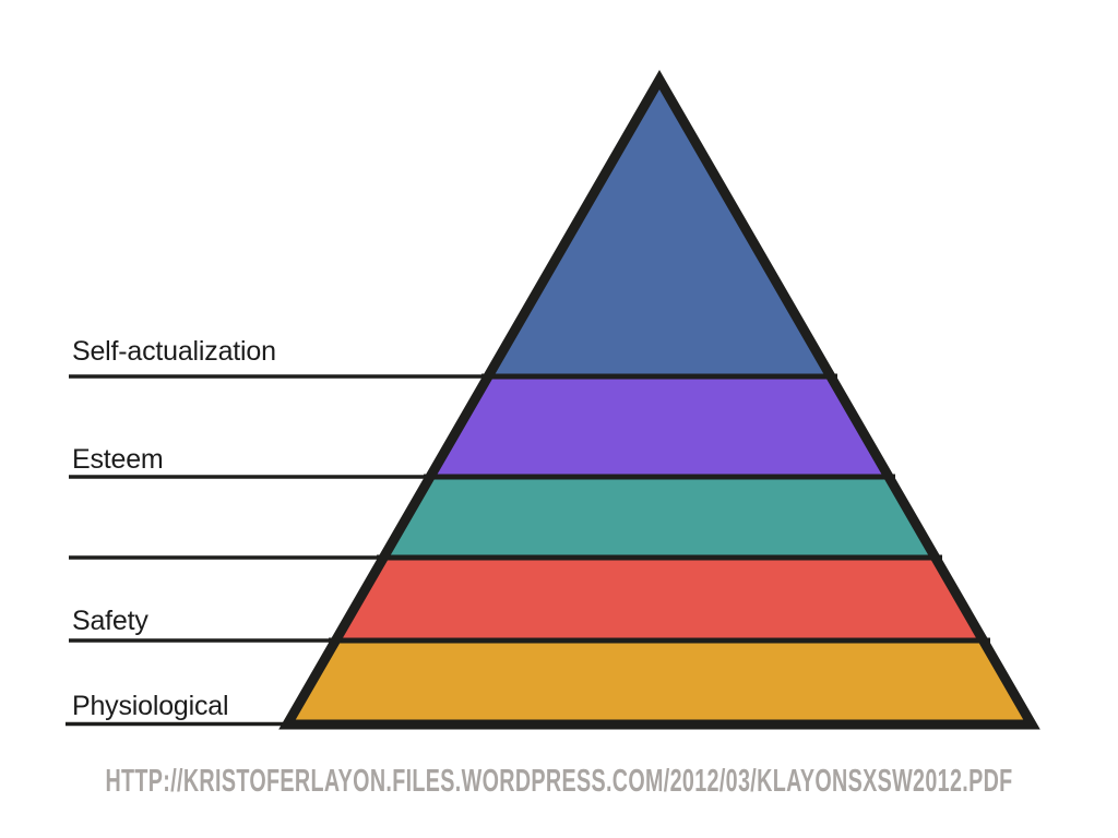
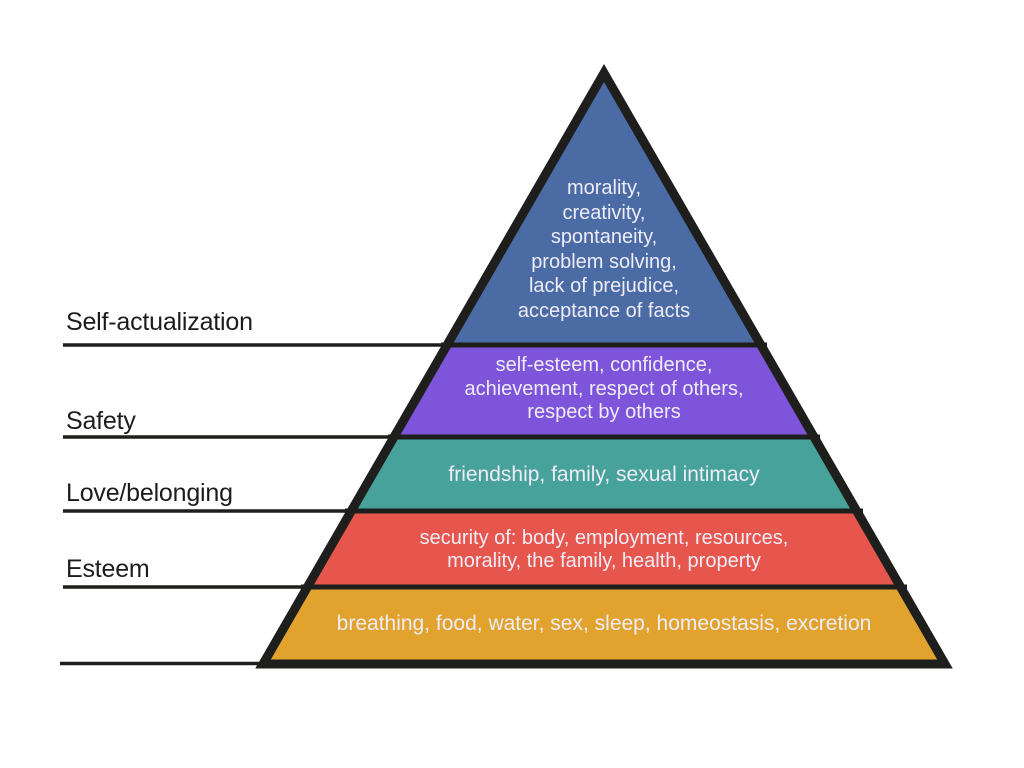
+ morality,
+ creativity,
+ spontaneity,
+ problem solving,
+ lack of prejudice,
+ acceptance of facts
+ self-esteem, confidence,
+ achievement, respect of others,
+ respect by others
+ friendship, family, sexual intimacy
+ security of: body, employment, resources,
+ morality, the family, health, property
+ breathing, food, water, sex, sleep, homeostasis, excretion
  Self-actualization
- Esteem
+ Safety
+ Love/belonging
- Safety
+ Esteem
- Physiological
- HTTP://KRISTOFERLAYON.FILES.WORDPRESS.COM/2012/03/KLAYONSXSW2012.PDF
